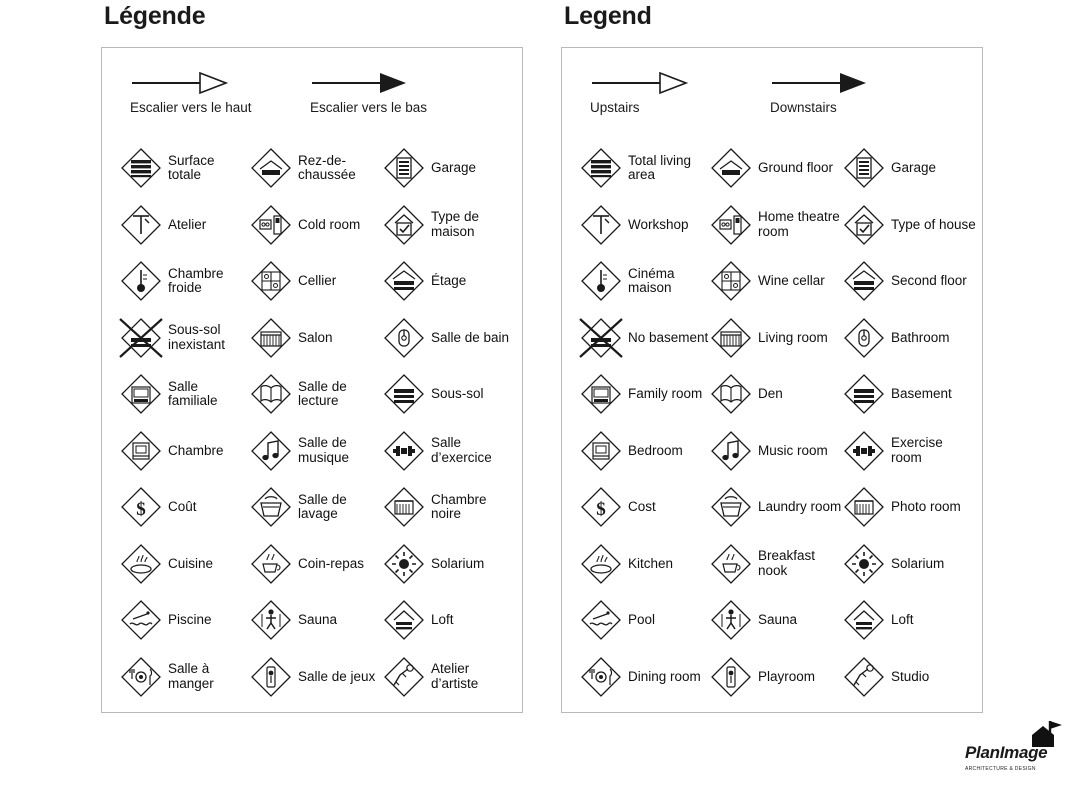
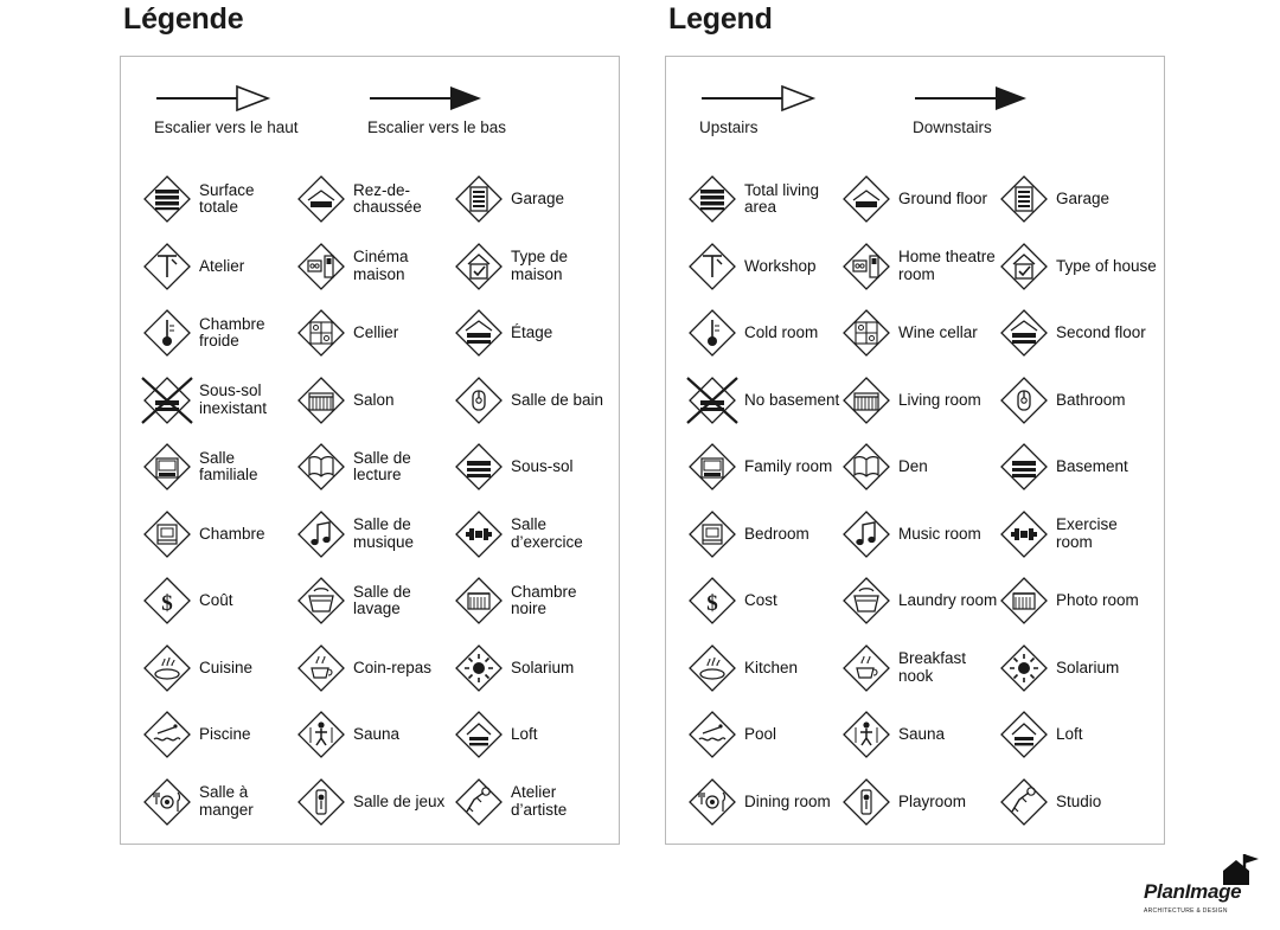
  Escalier vers le haut
  Escalier vers le bas
  Surface totale
  Rez-de-chaussée
  Garage
  Atelier
- Cold room
+ Cinéma maison
  Type de maison
  Chambre froide
  Cellier
  Étage
  Sous-sol inexistant
  Salon
  Salle de bain
  Salle familiale
  Salle de lecture
  Sous-sol
  Chambre
  Salle de musique
  Salle d’exercice
  $
  Coût
  Salle de lavage
  Chambre noire
  Cuisine
  Coin-repas
  Solarium
  Piscine
  Sauna
  Loft
  Salle à manger
  Salle de jeux
  Atelier d’artiste
  Légende
  Upstairs
  Downstairs
  Total living area
  Ground floor
  Garage
  Workshop
  Home theatre room
  Type of house
- Cinéma maison
+ Cold room
  Wine cellar
  Second floor
  No basement
  Living room
  Bathroom
  Family room
  Den
  Basement
  Bedroom
  Music room
  Exercise room
  $
  Cost
  Laundry room
  Photo room
  Kitchen
  Breakfast nook
  Solarium
  Pool
  Sauna
  Loft
  Dining room
  Playroom
  Studio
  Legend
  PlanImage
